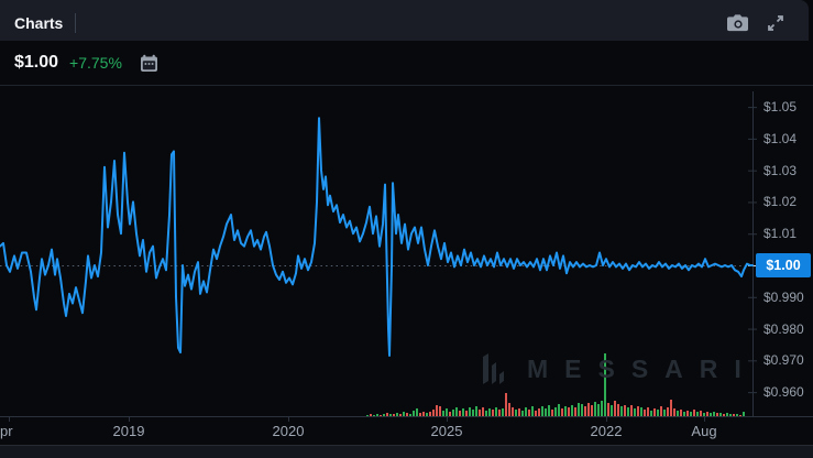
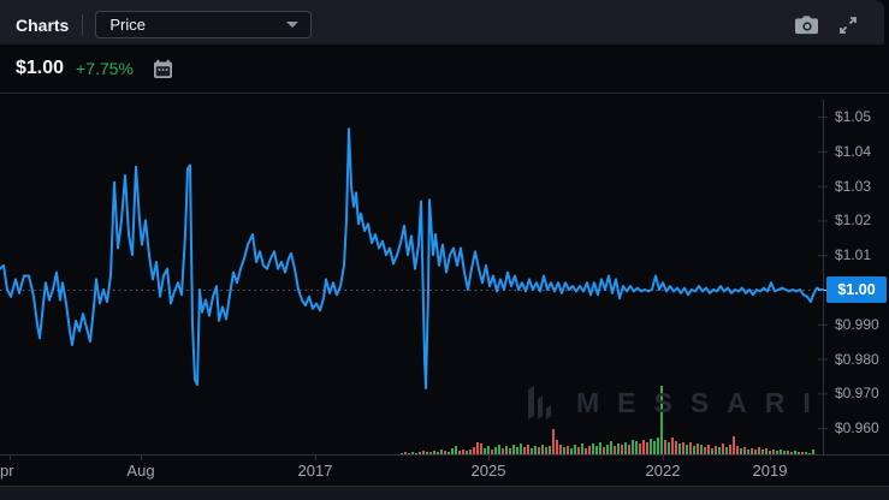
  Charts
+ Price
  $1.00
  +7.75%
  $1.05
  $1.04
  $1.03
  $1.02
  $1.01
  $0.990
  $0.980
  $0.970
  $0.960
  $1.00
  pr
- 2019
+ Aug
- 2020
+ 2017
  2025
  2022
- Aug
+ 2019
  MESSARI
